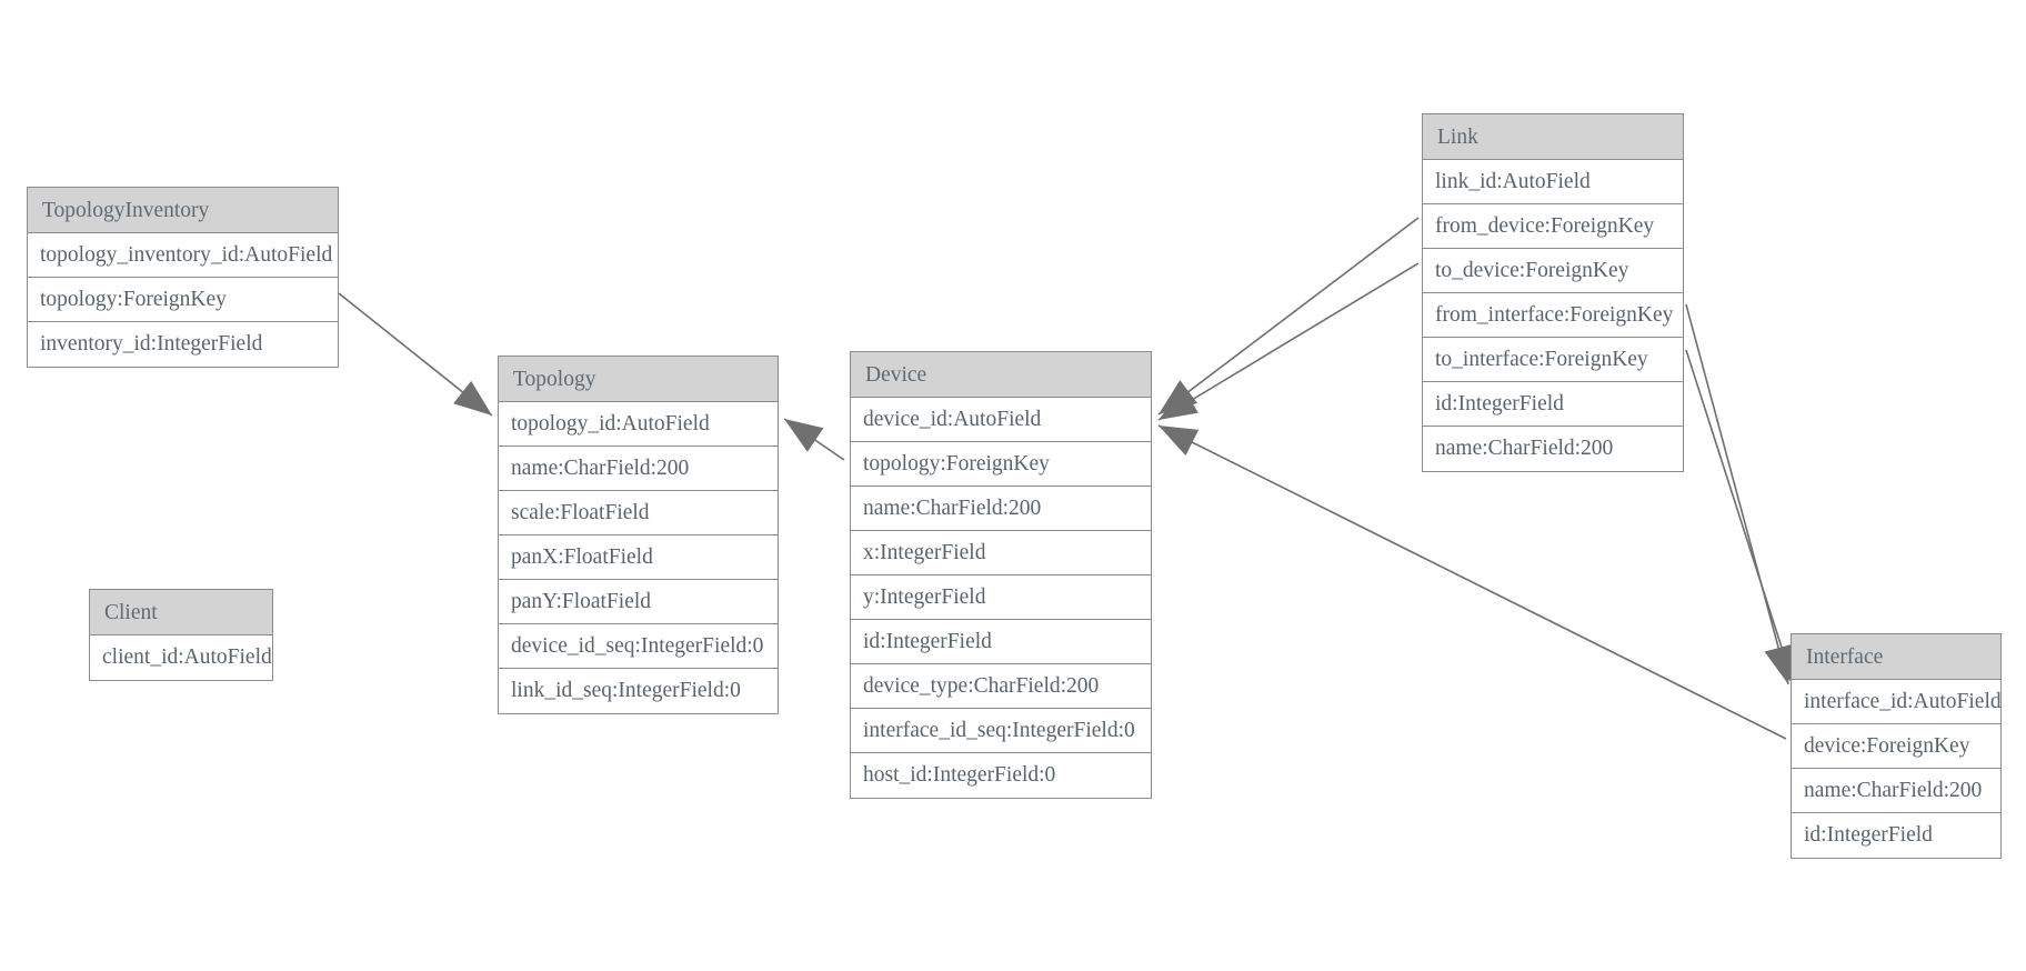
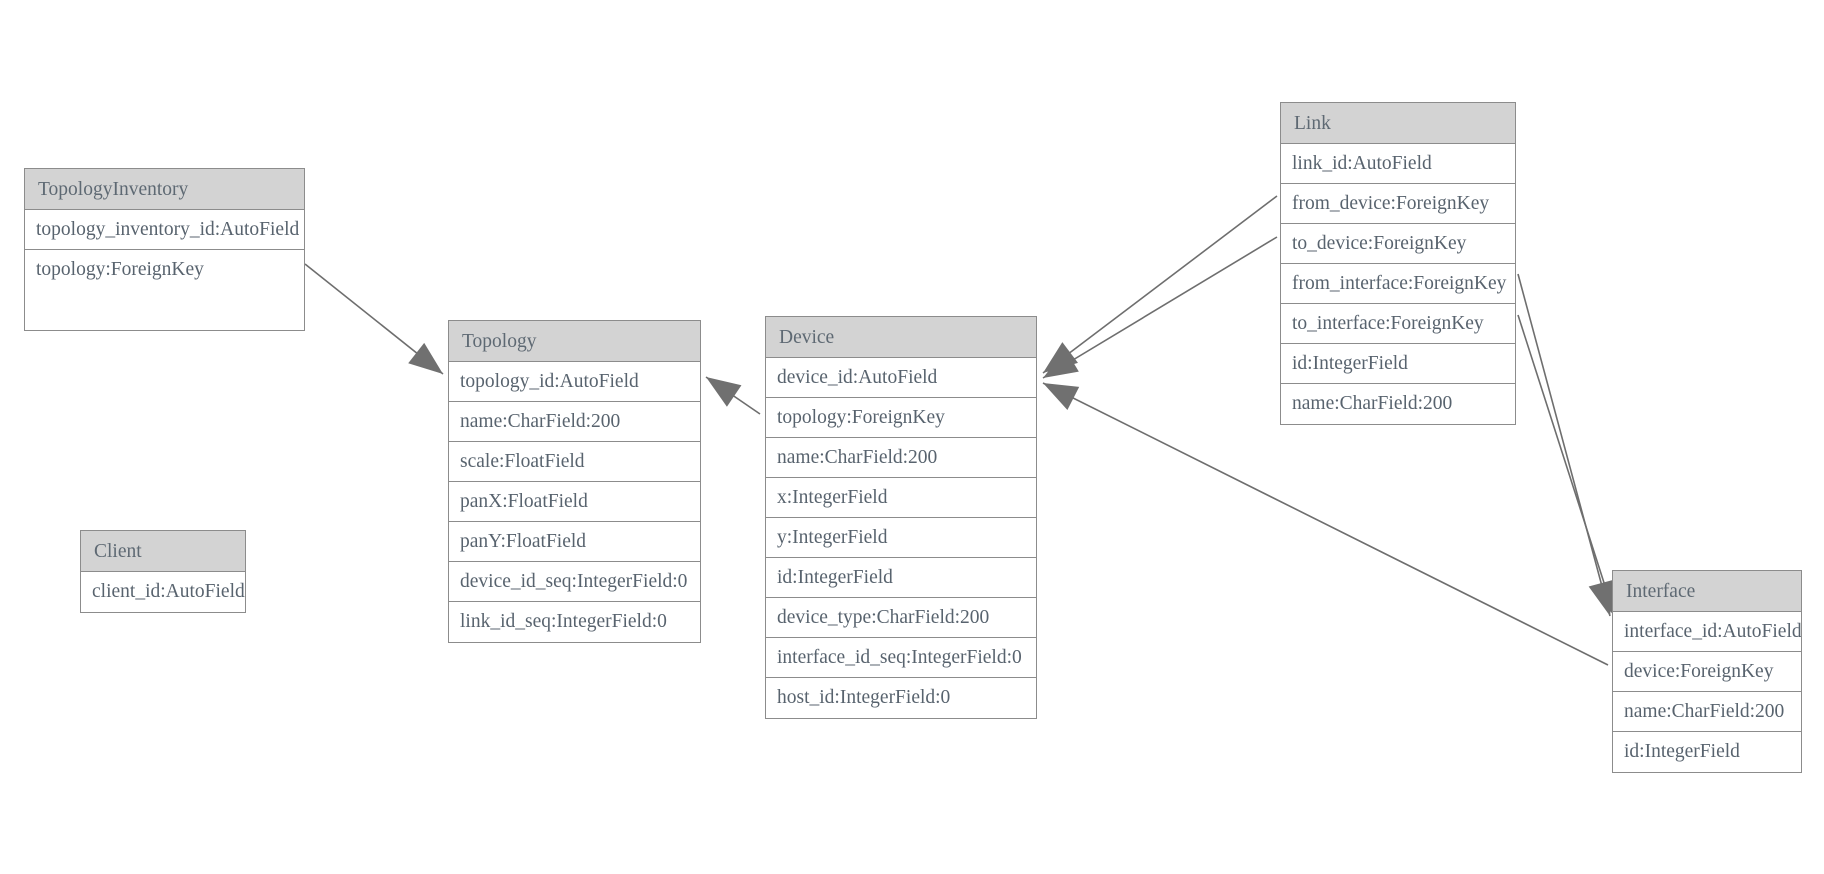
  TopologyInventory
  topology_inventory_id:AutoField
  topology:ForeignKey
- inventory_id:IntegerField
  Client
  client_id:AutoField
  Topology
  topology_id:AutoField
  name:CharField:200
  scale:FloatField
  panX:FloatField
  panY:FloatField
  device_id_seq:IntegerField:0
  link_id_seq:IntegerField:0
  Device
  device_id:AutoField
  topology:ForeignKey
  name:CharField:200
  x:IntegerField
  y:IntegerField
  id:IntegerField
  device_type:CharField:200
  interface_id_seq:IntegerField:0
  host_id:IntegerField:0
  Link
  link_id:AutoField
  from_device:ForeignKey
  to_device:ForeignKey
  from_interface:ForeignKey
  to_interface:ForeignKey
  id:IntegerField
  name:CharField:200
  Interface
  interface_id:AutoField
  device:ForeignKey
  name:CharField:200
  id:IntegerField
